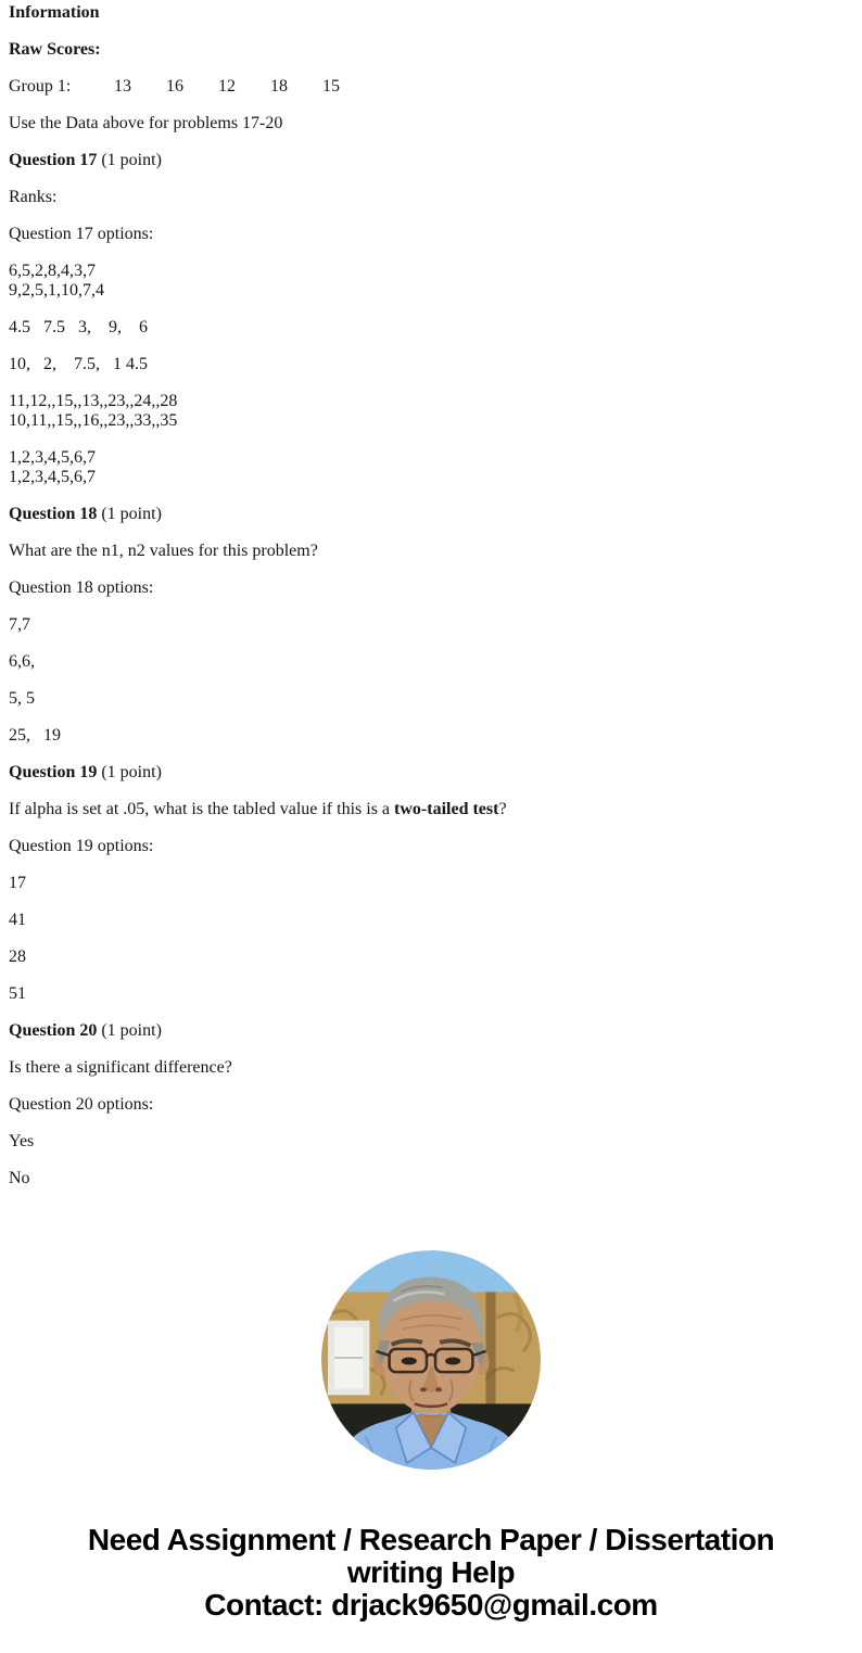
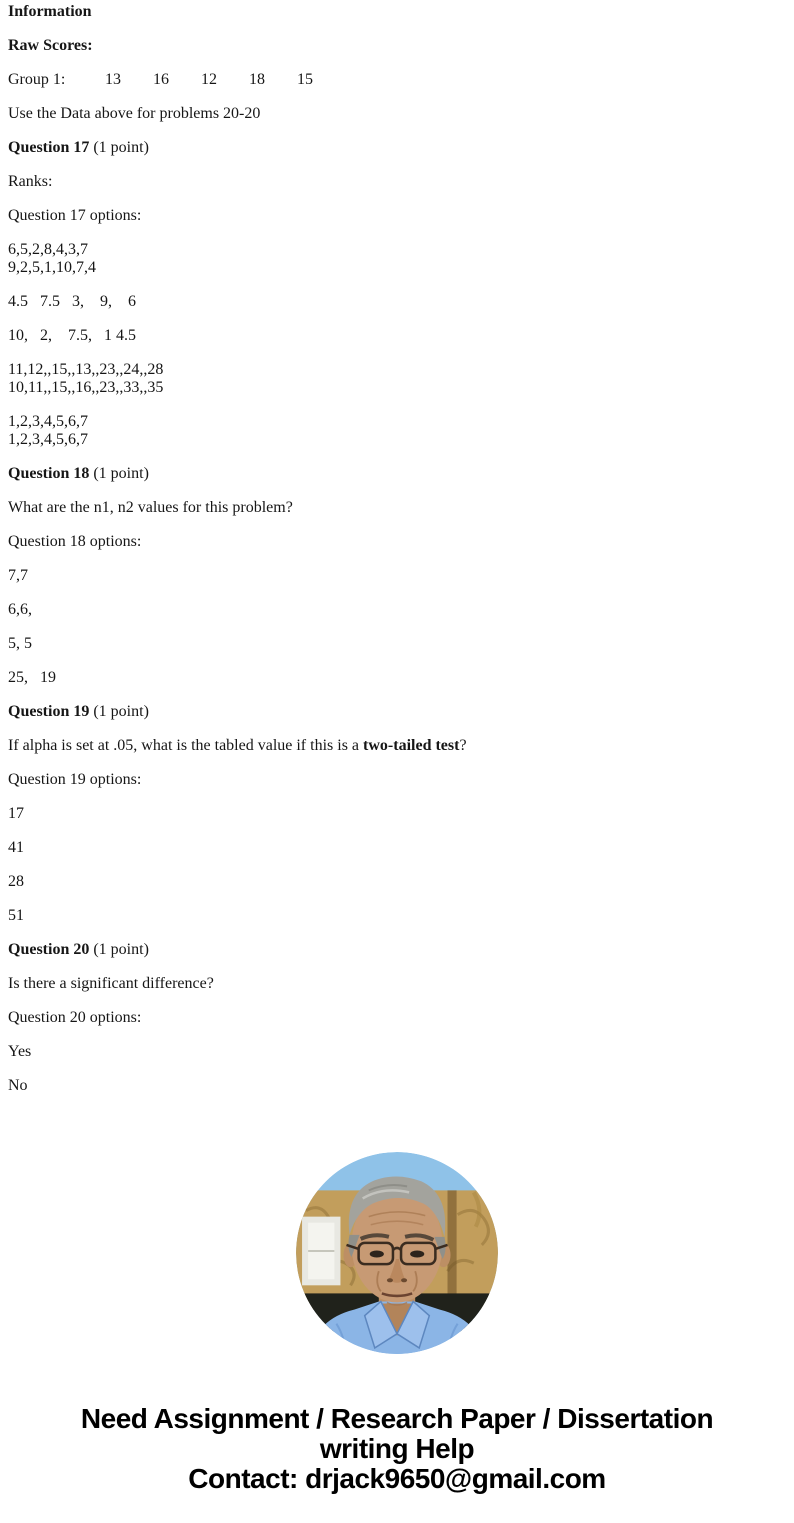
  Information
  Raw Scores:
  Group 1: 13 16 12 18 15
- Use the Data above for problems 17-20
+ Use the Data above for problems 20-20
  Question 17 (1 point)
  Ranks:
  Question 17 options:
  6,5,2,8,4,3,7
  9,2,5,1,10,7,4
  4.5 7.5 3, 9, 6
  10, 2, 7.5, 1 4.5
  11,12,,15,,13,,23,,24,,28
  10,11,,15,,16,,23,,33,,35
  1,2,3,4,5,6,7
  1,2,3,4,5,6,7
  Question 18 (1 point)
  What are the n1, n2 values for this problem?
  Question 18 options:
  7,7
  6,6,
  5, 5
  25, 19
  Question 19 (1 point)
  If alpha is set at .05, what is the tabled value if this is a two-tailed test?
  Question 19 options:
  17
  41
  28
  51
  Question 20 (1 point)
  Is there a significant difference?
  Question 20 options:
  Yes
  No
  Need Assignment / Research Paper / Dissertation
  writing Help
  Contact: drjack9650@gmail.com
